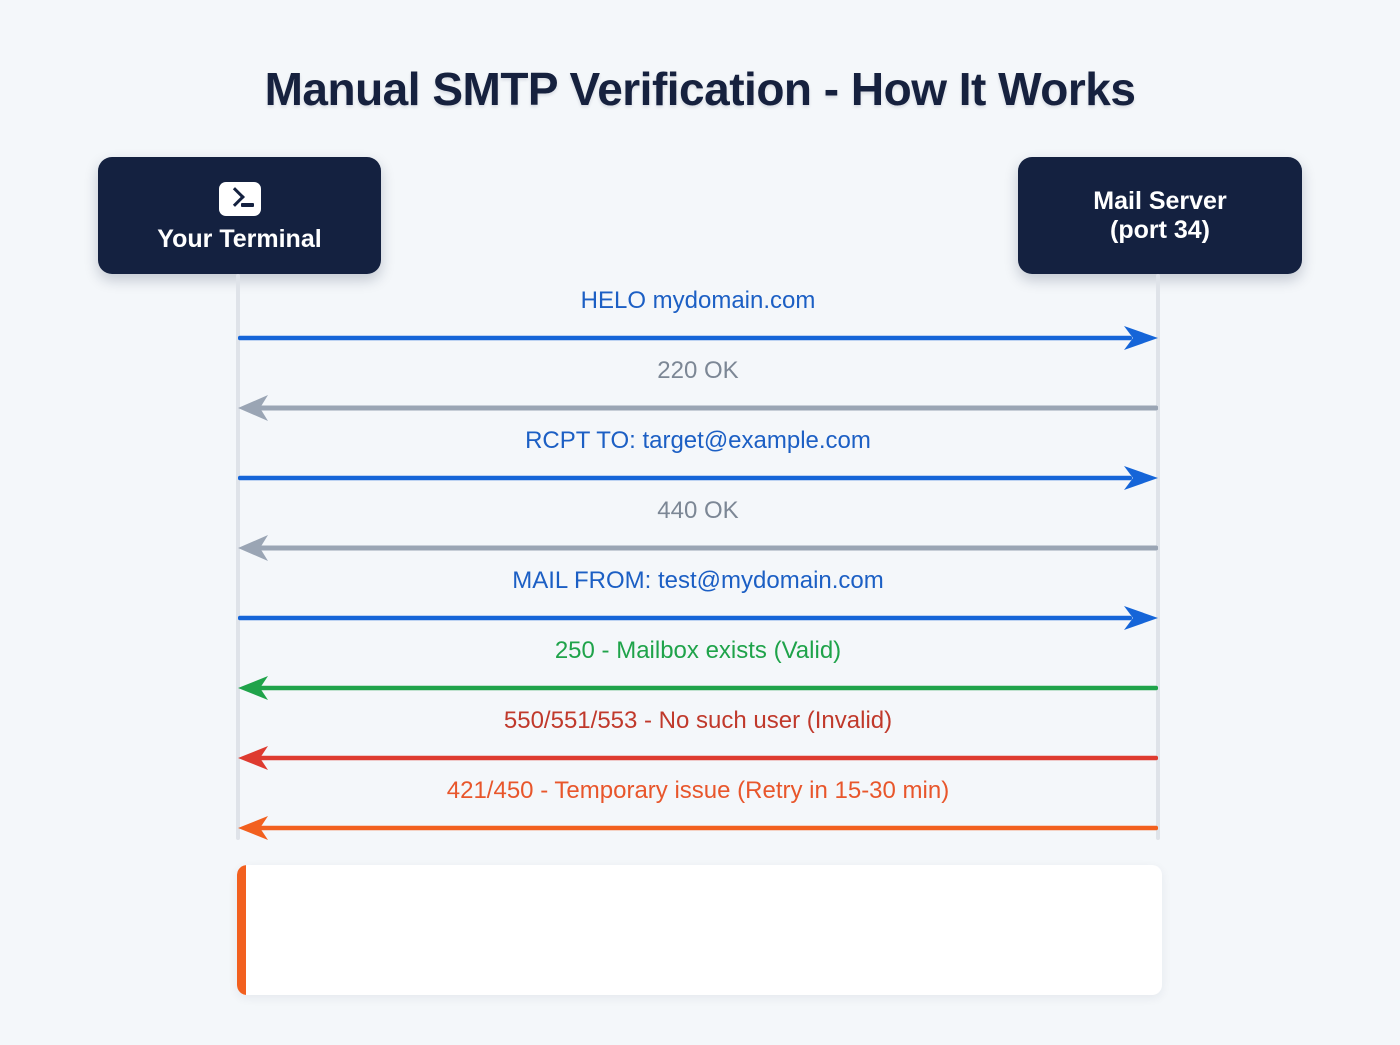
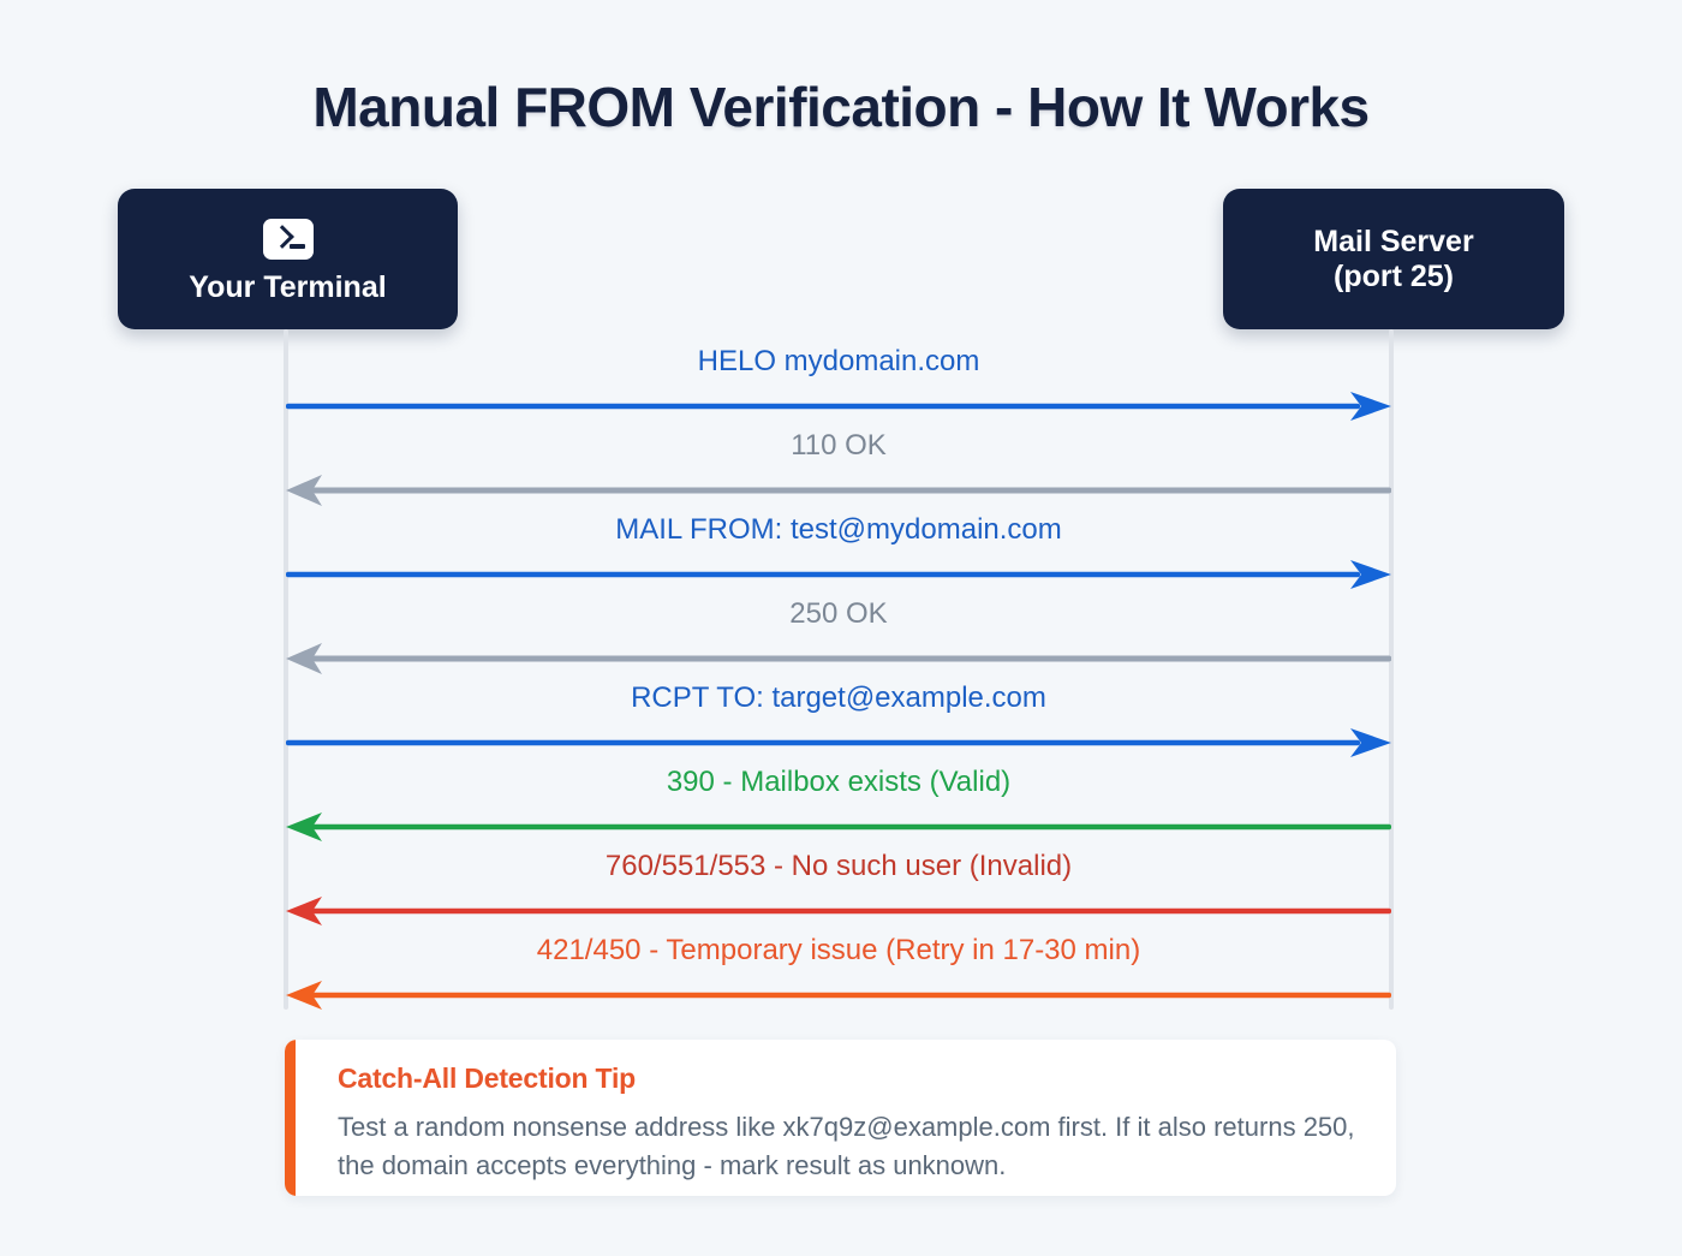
- Manual SMTP Verification - How It Works
+ Manual FROM Verification - How It Works
  Your Terminal
  Mail Server
- (port 34)
+ (port 25)
  HELO mydomain.com
- 220 OK
+ 110 OK
- RCPT TO: target@example.com
+ MAIL FROM: test@mydomain.com
- 440 OK
+ 250 OK
- MAIL FROM: test@mydomain.com
+ RCPT TO: target@example.com
- 250 - Mailbox exists (Valid)
+ 390 - Mailbox exists (Valid)
- 550/551/553 - No such user (Invalid)
+ 760/551/553 - No such user (Invalid)
- 421/450 - Temporary issue (Retry in 15-30 min)
+ 421/450 - Temporary issue (Retry in 17-30 min)
+ Catch-All Detection Tip
+ Test a random nonsense address like xk7q9z@example.com first. If it also returns 250, the domain accepts everything - mark result as unknown.
